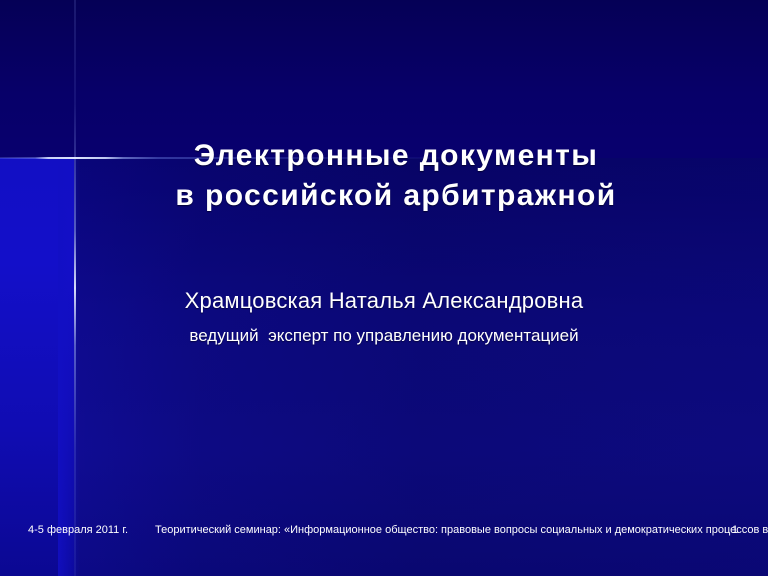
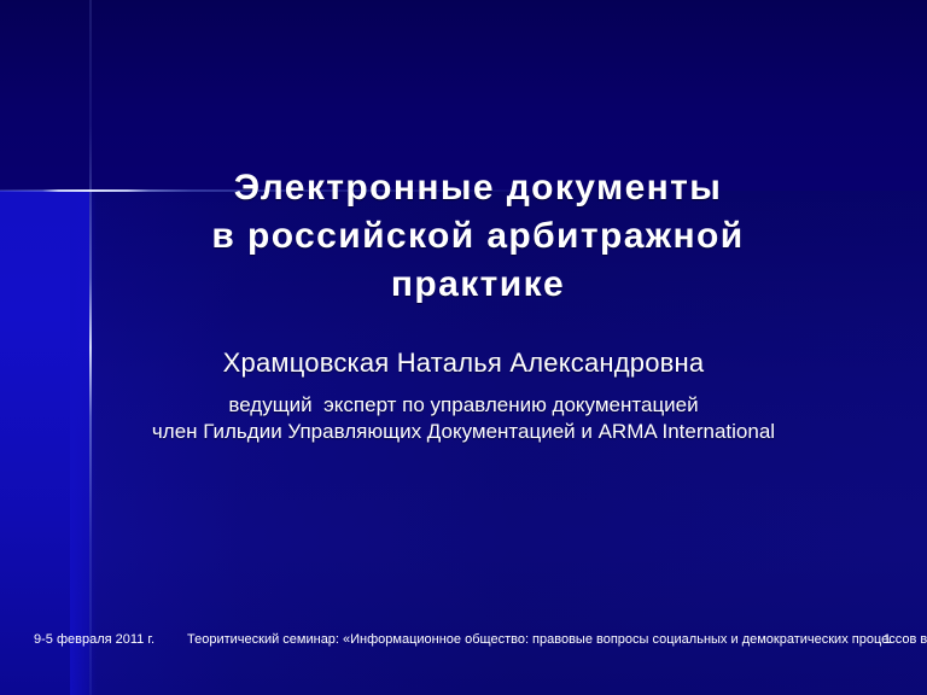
  Электронные документы
  в российской арбитражной
+ практике
  Храмцовская Наталья Александровна
  ведущий эксперт по управлению документацией
+ член Гильдии Управляющих Документацией и ARMA International
- 4-5 февраля 2011 г.
+ 9-5 февраля 2011 г.
  Теоритический семинар: «Информационное общество: правовые вопросы социальных и демократических процессов в
  1
